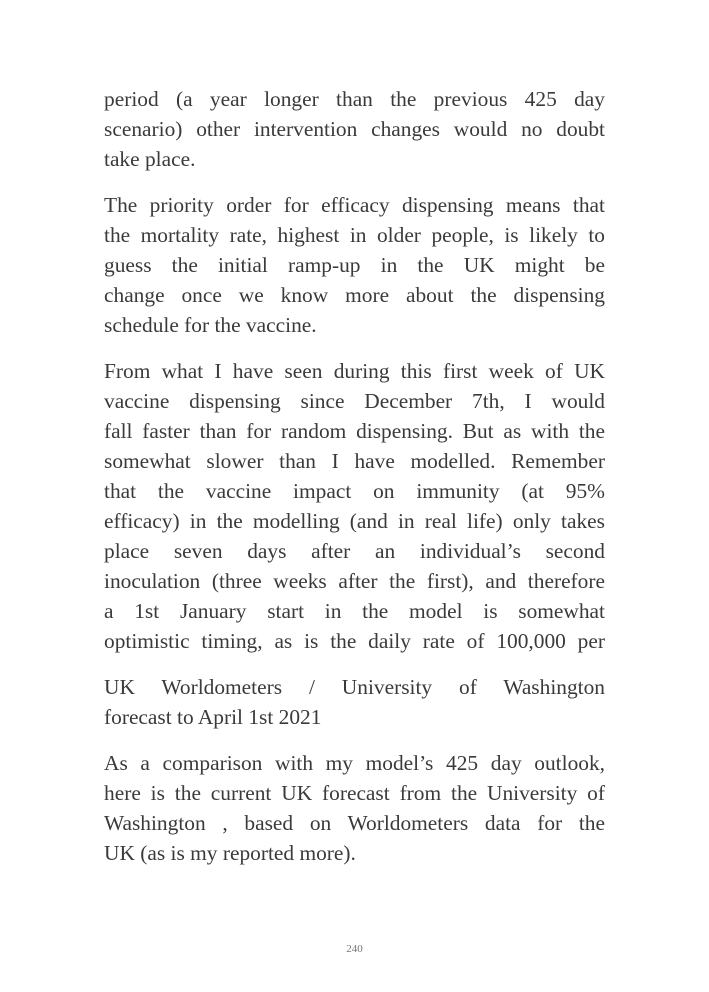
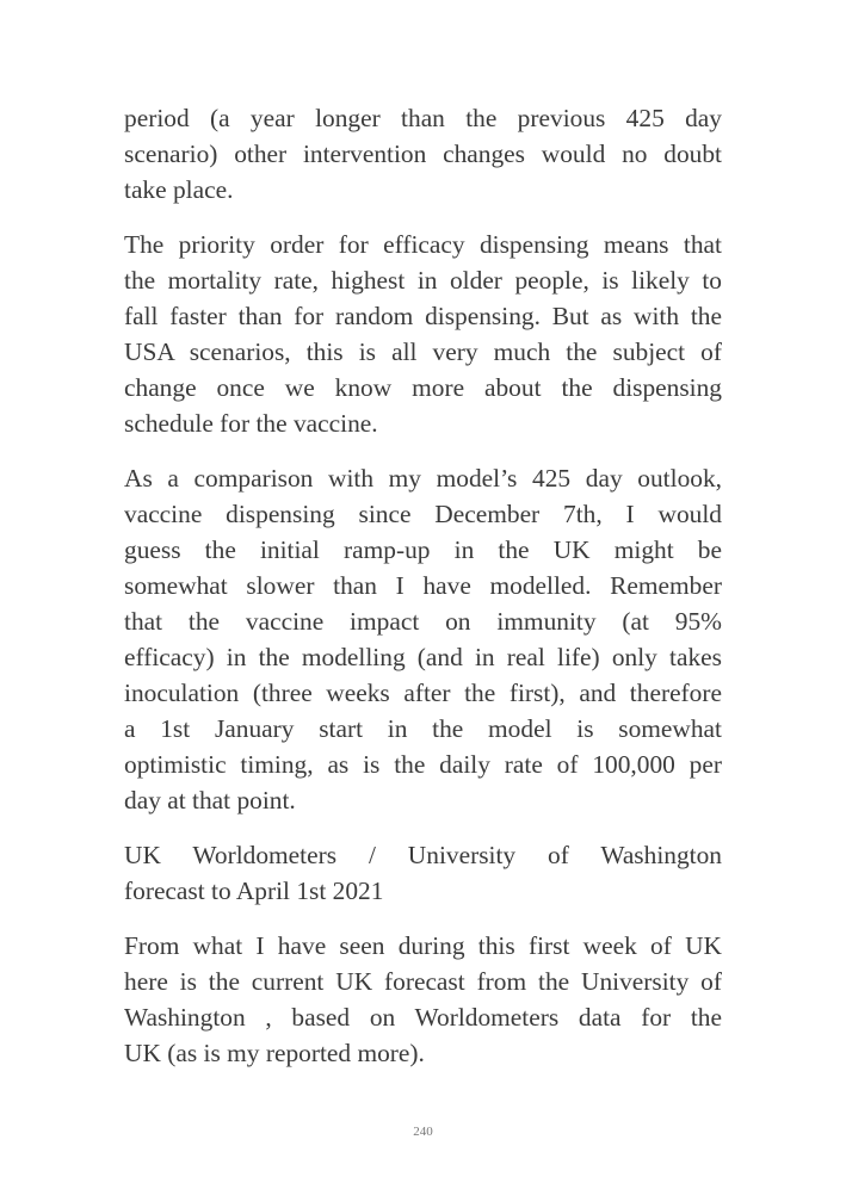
  period (a year longer than the previous 425 day
  scenario) other intervention changes would no doubt
  take place.
  The priority order for efficacy dispensing means that
  the mortality rate, highest in older people, is likely to
- guess the initial ramp-up in the UK might be
+ fall faster than for random dispensing. But as with the
+ USA scenarios, this is all very much the subject of
  change once we know more about the dispensing
  schedule for the vaccine.
- From what I have seen during this first week of UK
+ As a comparison with my model’s 425 day outlook,
  vaccine dispensing since December 7th, I would
- fall faster than for random dispensing. But as with the
+ guess the initial ramp-up in the UK might be
  somewhat slower than I have modelled. Remember
  that the vaccine impact on immunity (at 95%
  efficacy) in the modelling (and in real life) only takes
- place seven days after an individual’s second
  inoculation (three weeks after the first), and therefore
  a 1st January start in the model is somewhat
  optimistic timing, as is the daily rate of 100,000 per
+ day at that point.
  UK Worldometers / University of Washington
  forecast to April 1st 2021
- As a comparison with my model’s 425 day outlook,
+ From what I have seen during this first week of UK
  here is the current UK forecast from the University of
  Washington , based on Worldometers data for the
  UK (as is my reported more).
  240
